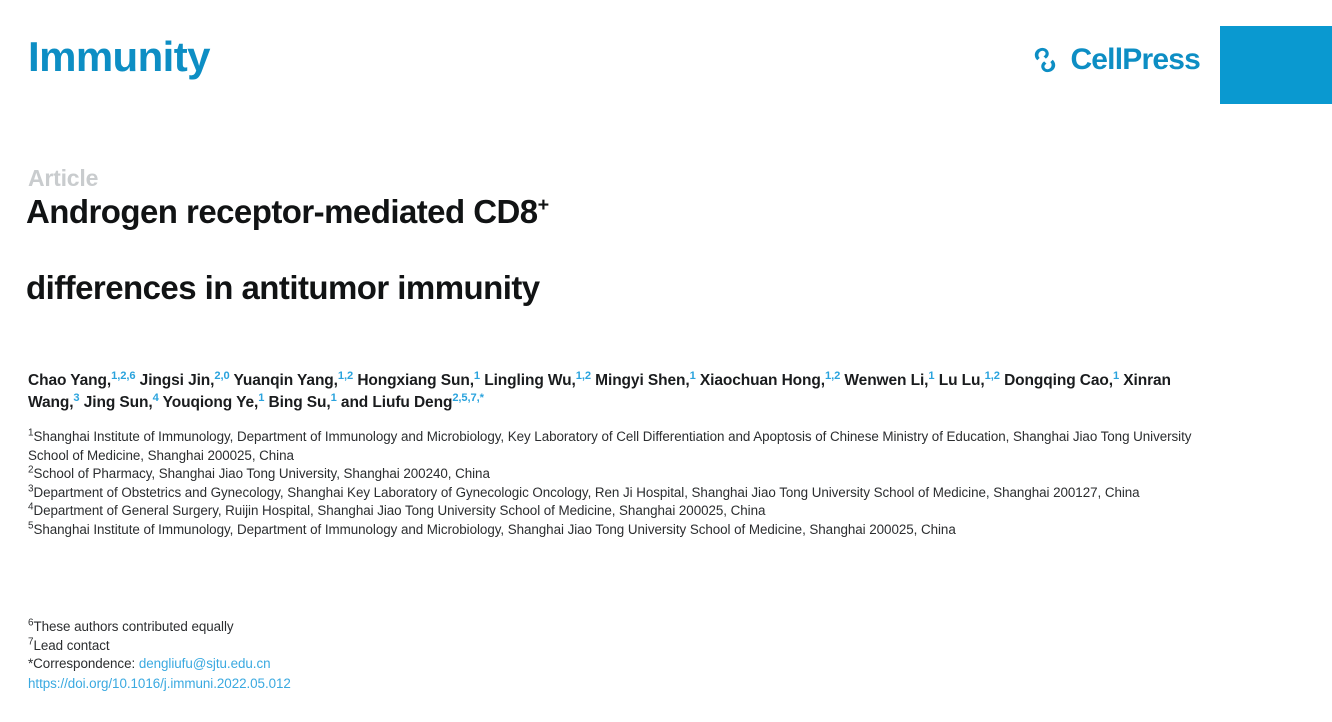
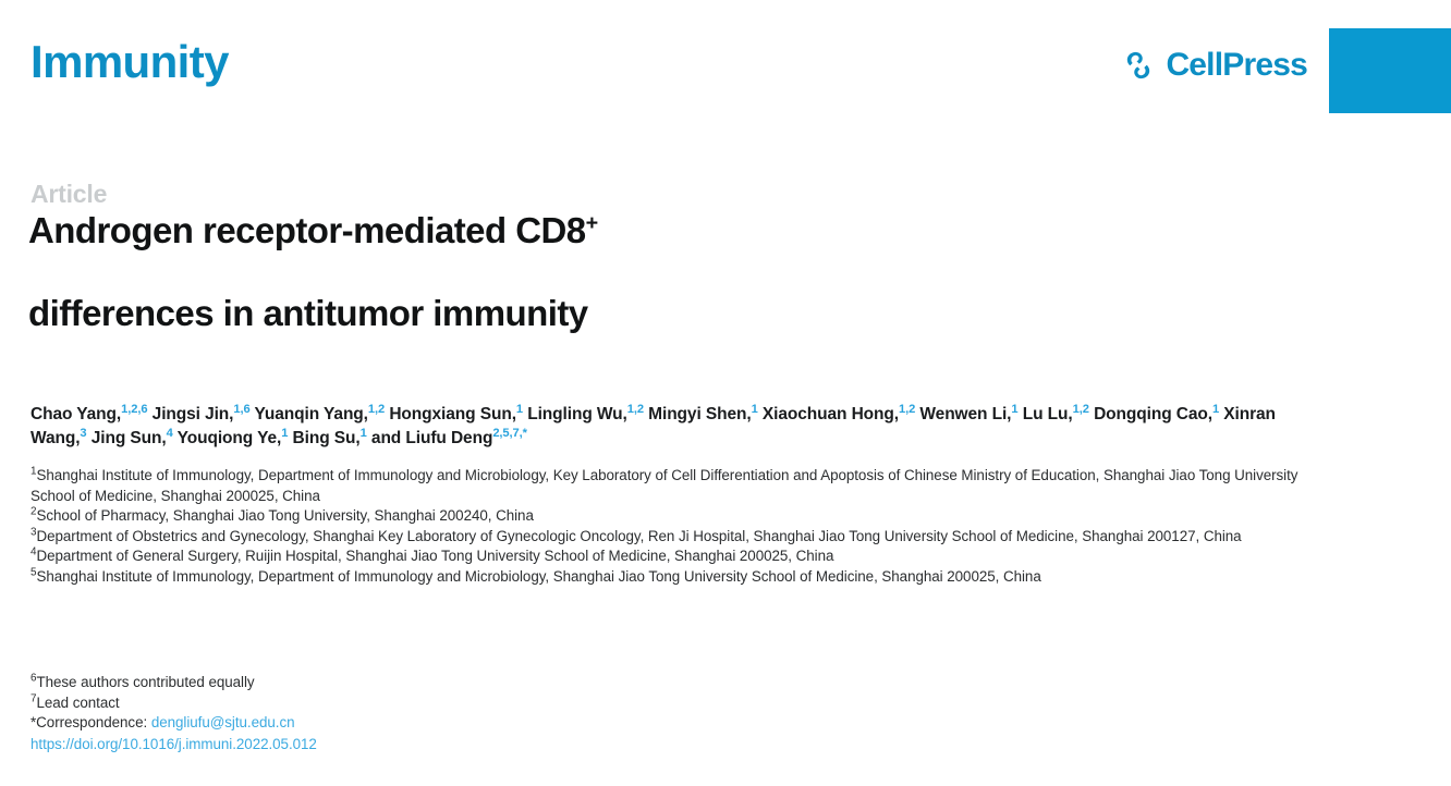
  Immunity
  CellPress
  Article
  Androgen receptor-mediated CD8+
  differences in antitumor immunity
- Chao Yang,1,2,6 Jingsi Jin,2,0 Yuanqin Yang,1,2 Hongxiang Sun,1 Lingling Wu,1,2 Mingyi Shen,1 Xiaochuan Hong,1,2 Wenwen Li,1 Lu Lu,1,2 Dongqing Cao,1 Xinran Wang,3 Jing Sun,4 Youqiong Ye,1 Bing Su,1 and Liufu Deng2,5,7,*
+ Chao Yang,1,2,6 Jingsi Jin,1,6 Yuanqin Yang,1,2 Hongxiang Sun,1 Lingling Wu,1,2 Mingyi Shen,1 Xiaochuan Hong,1,2 Wenwen Li,1 Lu Lu,1,2 Dongqing Cao,1 Xinran Wang,3 Jing Sun,4 Youqiong Ye,1 Bing Su,1 and Liufu Deng2,5,7,*
  1Shanghai Institute of Immunology, Department of Immunology and Microbiology, Key Laboratory of Cell Differentiation and Apoptosis of Chinese Ministry of Education, Shanghai Jiao Tong University School of Medicine, Shanghai 200025, China
  2School of Pharmacy, Shanghai Jiao Tong University, Shanghai 200240, China
  3Department of Obstetrics and Gynecology, Shanghai Key Laboratory of Gynecologic Oncology, Ren Ji Hospital, Shanghai Jiao Tong University School of Medicine, Shanghai 200127, China
  4Department of General Surgery, Ruijin Hospital, Shanghai Jiao Tong University School of Medicine, Shanghai 200025, China
  5Shanghai Institute of Immunology, Department of Immunology and Microbiology, Shanghai Jiao Tong University School of Medicine, Shanghai 200025, China
  6These authors contributed equally
  7Lead contact
  *Correspondence: dengliufu@sjtu.edu.cn
  https://doi.org/10.1016/j.immuni.2022.05.012
